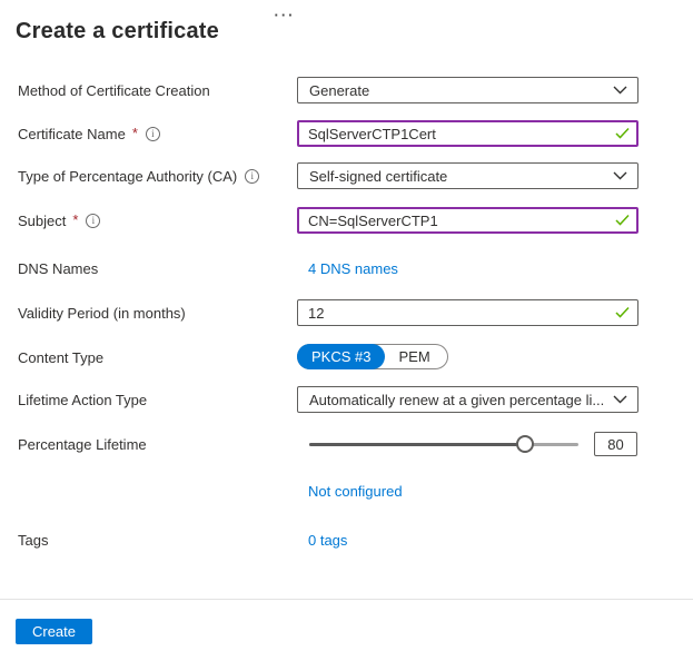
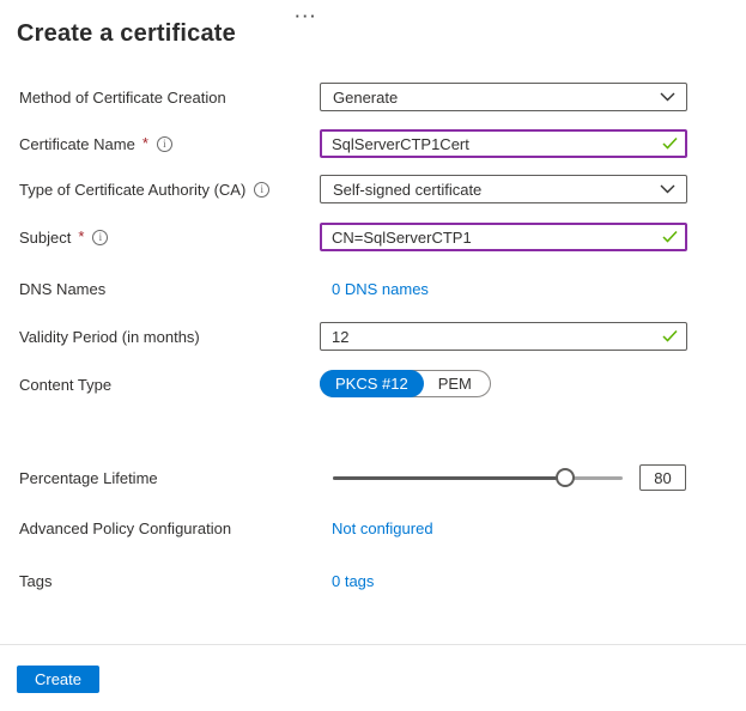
  Create a certificate
  ···
  Method of Certificate Creation
  Generate
  Certificate Name
  *
  i
  SqlServerCTP1Cert
- Type of Percentage Authority (CA)
+ Type of Certificate Authority (CA)
  i
  Self-signed certificate
  Subject
  *
  i
  CN=SqlServerCTP1
  DNS Names
- 4 DNS names
+ 0 DNS names
  Validity Period (in months)
  12
  Content Type
- PKCS #3
+ PKCS #12
  PEM
- Lifetime Action Type
- Automatically renew at a given percentage li...
  Percentage Lifetime
  80
+ Advanced Policy Configuration
  Not configured
  Tags
  0 tags
  Create
